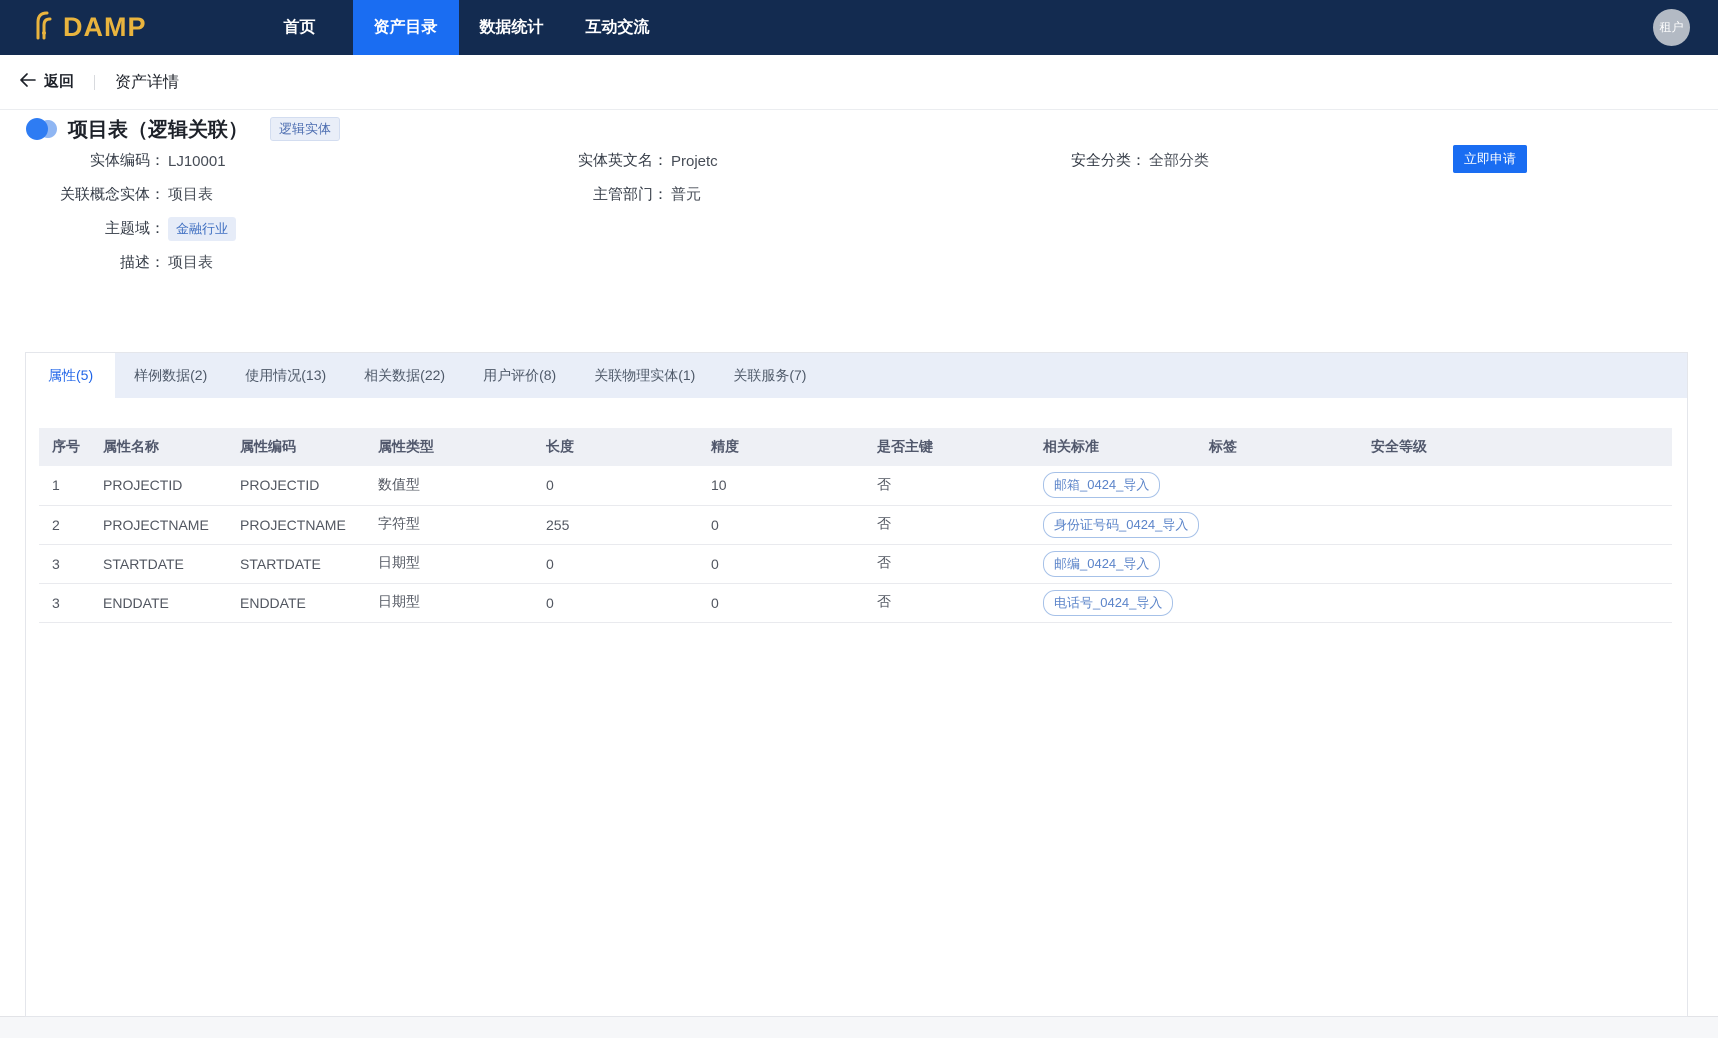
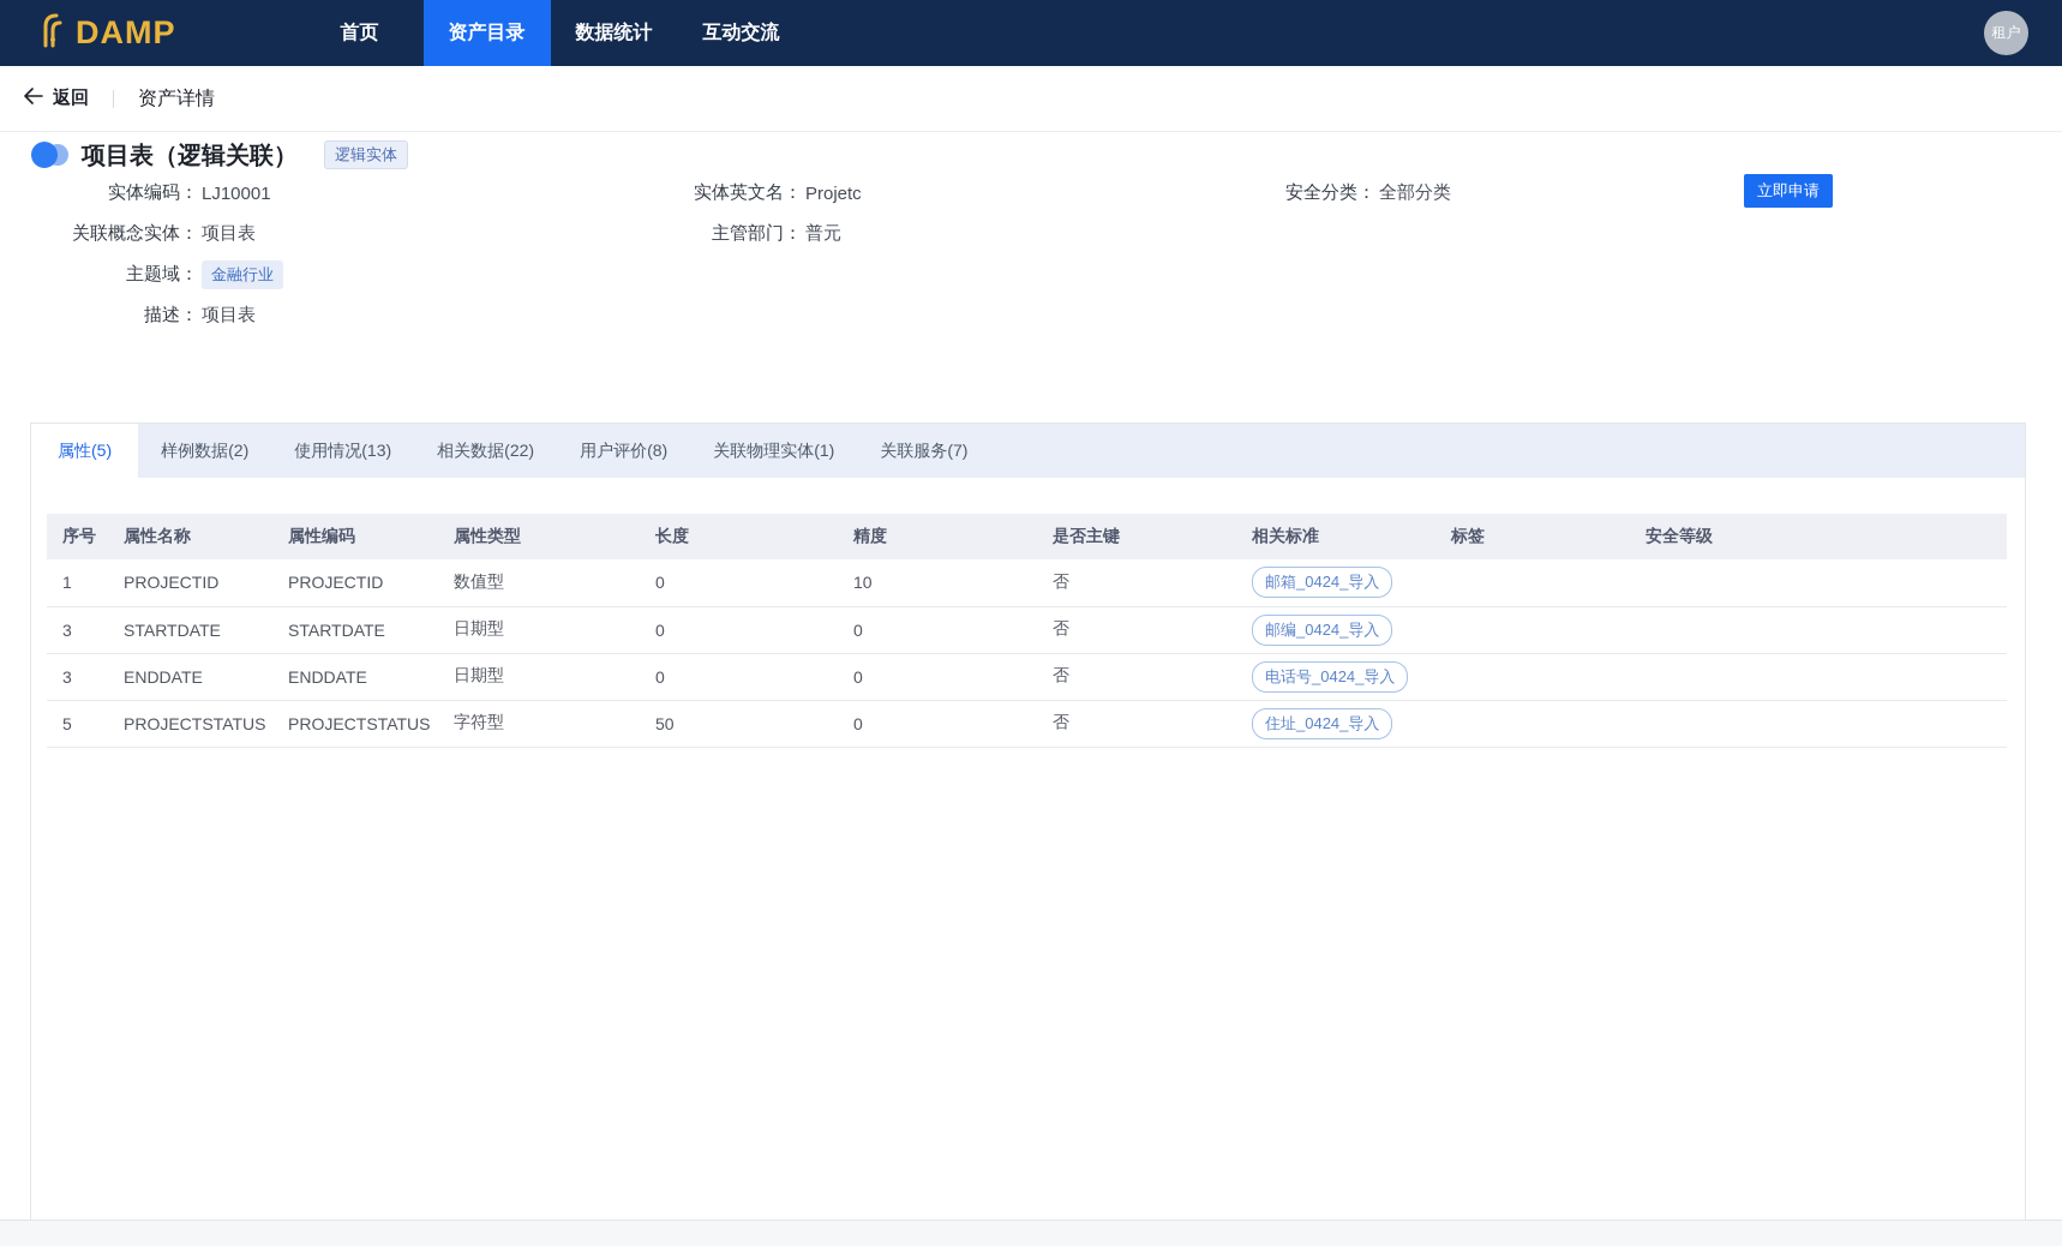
  DAMP
  首页
  资产目录
  数据统计
  互动交流
  租户
  返回
  资产详情
  项目表（逻辑关联）
  逻辑实体
  实体编码：
  LJ10001
  实体英文名：
  Projetc
  安全分类：
  全部分类
  关联概念实体：
  项目表
  主管部门：
  普元
  主题域：
  金融行业
  描述：
  项目表
  立即申请
  属性(5)
  样例数据(2)
  使用情况(13)
  相关数据(22)
  用户评价(8)
  关联物理实体(1)
  关联服务(7)
  序号	属性名称	属性编码	属性类型	长度	精度	是否主键	相关标准	标签	安全等级
  1	PROJECTID	PROJECTID	数值型	0	10	否	邮箱_0424_导入
- 2	PROJECTNAME	PROJECTNAME	字符型	255	0	否	身份证号码_0424_导入
  3	STARTDATE	STARTDATE	日期型	0	0	否	邮编_0424_导入
  3	ENDDATE	ENDDATE	日期型	0	0	否	电话号_0424_导入
+ 5	PROJECTSTATUS	PROJECTSTATUS	字符型	50	0	否	住址_0424_导入
